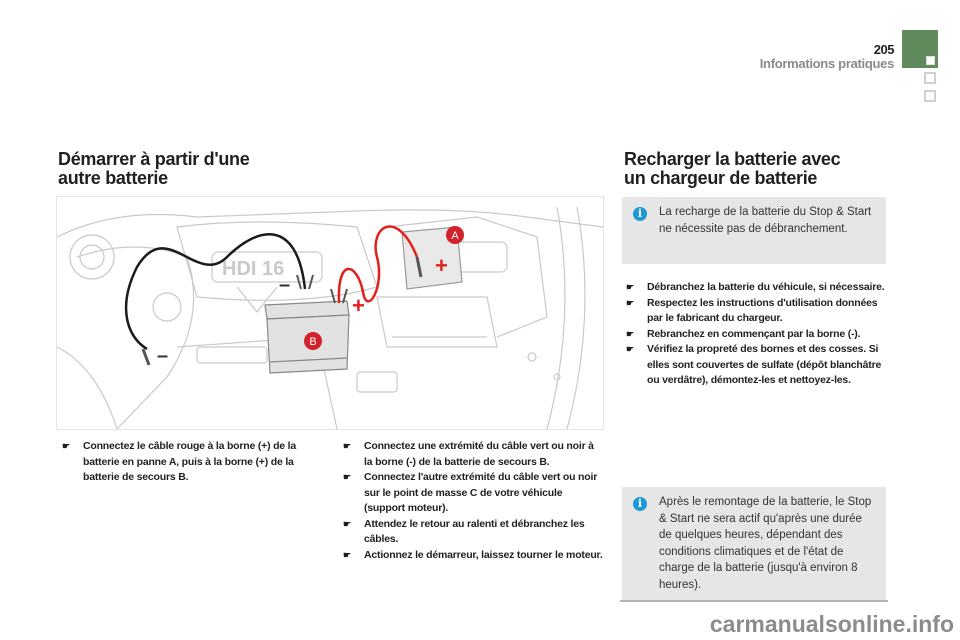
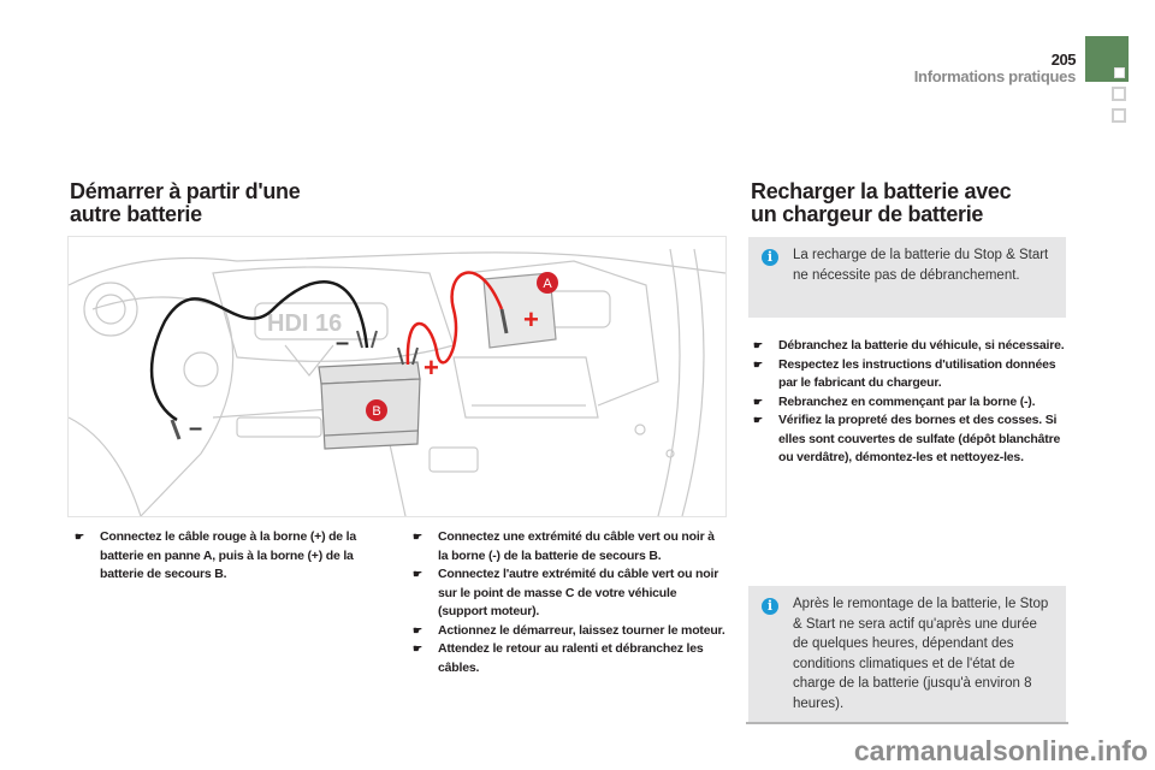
  205
  Informations pratiques
  Démarrer à partir d'une
  autre batterie
  HDI 16
  –
  –
  +
  +
  A
  B
  ☛
  Connectez le câble rouge à la borne (+) de la batterie en panne A, puis à la borne (+) de la batterie de secours B.
  ☛
  Connectez une extrémité du câble vert ou noir à la borne (-) de la batterie de secours B.
  ☛
  Connectez l'autre extrémité du câble vert ou noir sur le point de masse C de votre véhicule (support moteur).
  ☛
- Attendez le retour au ralenti et débranchez les câbles.
+ Actionnez le démarreur, laissez tourner le moteur.
  ☛
- Actionnez le démarreur, laissez tourner le moteur.
+ Attendez le retour au ralenti et débranchez les câbles.
  Recharger la batterie avec
  un chargeur de batterie
  i
  La recharge de la batterie du Stop & Start ne nécessite pas de débranchement.
  ☛
  Débranchez la batterie du véhicule, si nécessaire.
  ☛
  Respectez les instructions d'utilisation données par le fabricant du chargeur.
  ☛
  Rebranchez en commençant par la borne (-).
  ☛
  Vérifiez la propreté des bornes et des cosses. Si elles sont couvertes de sulfate (dépôt blanchâtre ou verdâtre), démontez-les et nettoyez-les.
  i
  Après le remontage de la batterie, le Stop & Start ne sera actif qu'après une durée de quelques heures, dépendant des conditions climatiques et de l'état de charge de la batterie (jusqu'à environ 8 heures).
  carmanualsonline.info
